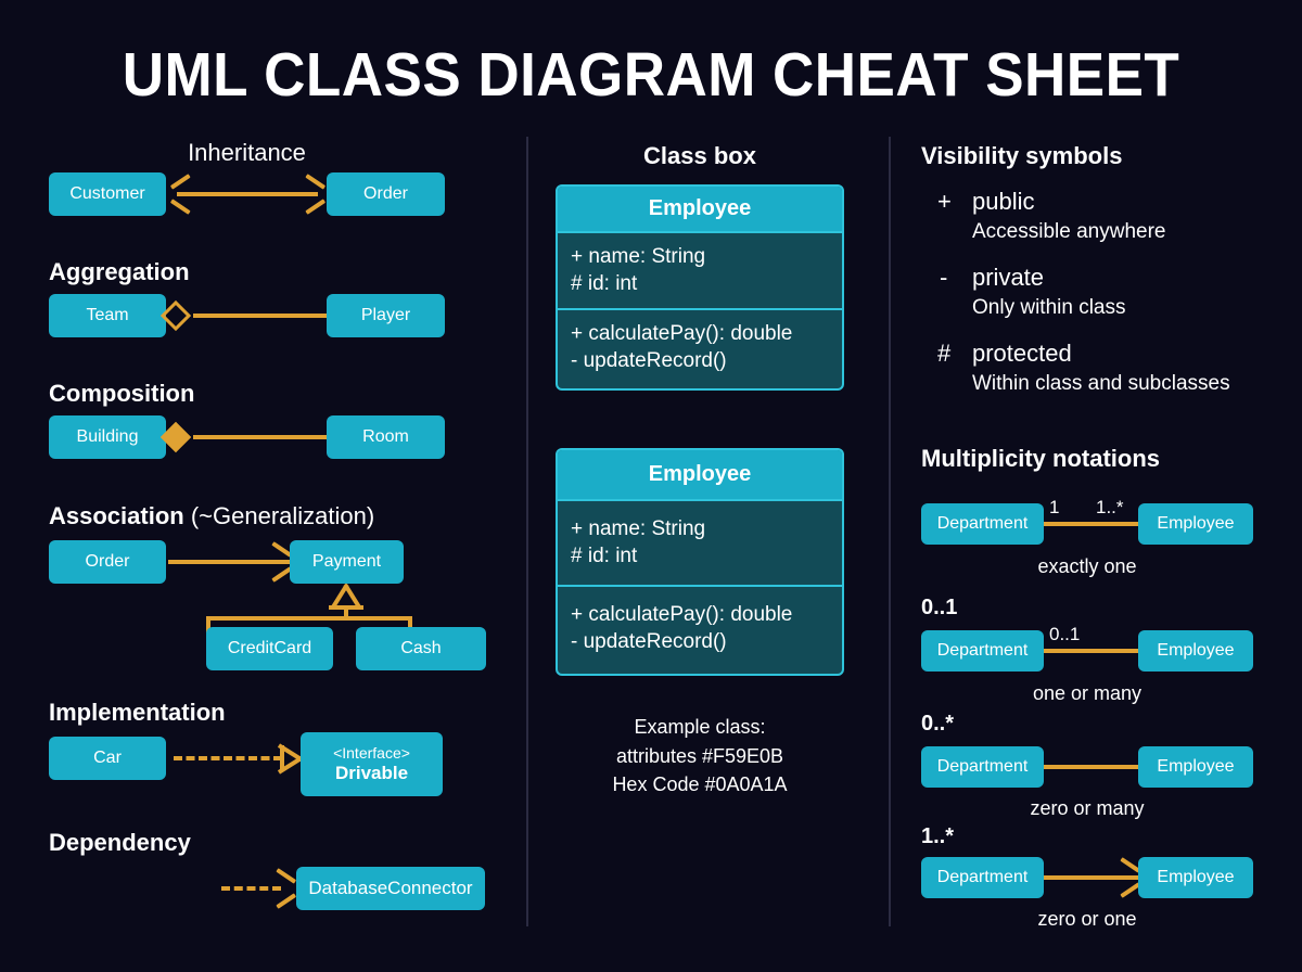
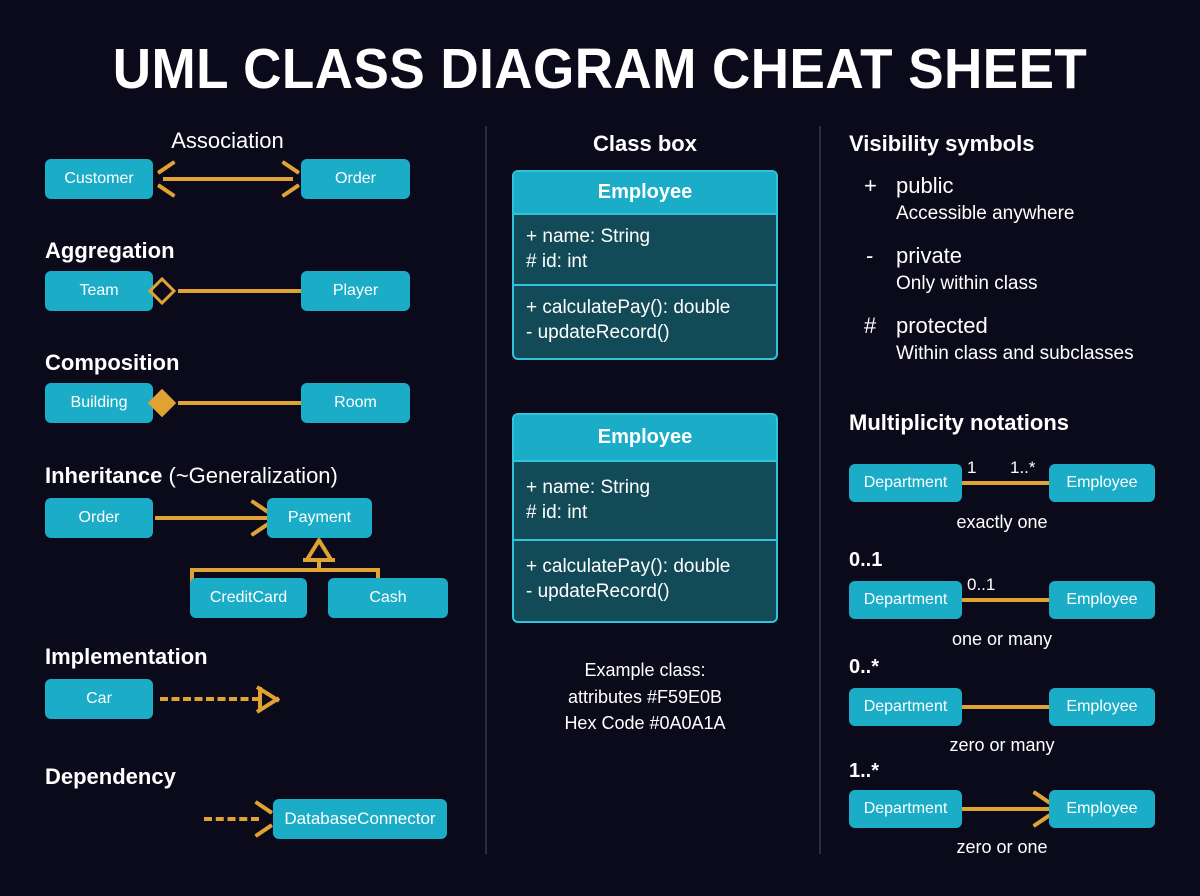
  UML CLASS DIAGRAM CHEAT SHEET
- Inheritance
+ Association
  Customer
  Order
  Aggregation
  Team
  Player
  Composition
  Building
  Room
- Association (~Generalization)
+ Inheritance (~Generalization)
  Order
  Payment
  CreditCard
  Cash
  Implementation
  Car
- <Interface>
- Drivable
  Dependency
  DatabaseConnector
  Class box
  Employee
  + name: String
  # id: int
  + calculatePay(): double
  - updateRecord()
  Employee
  + name: String
  # id: int
  + calculatePay(): double
  - updateRecord()
  Example class:
  attributes #F59E0B
  Hex Code #0A0A1A
  Visibility symbols
  +
  public
  Accessible anywhere
  -
  private
  Only within class
  #
  protected
  Within class and subclasses
  Multiplicity notations
  Department
  1
  1..*
  Employee
  exactly one
  0..1
  Department
  0..1
  Employee
  one or many
  0..*
  Department
  Employee
  zero or many
  1..*
  Department
  Employee
  zero or one
